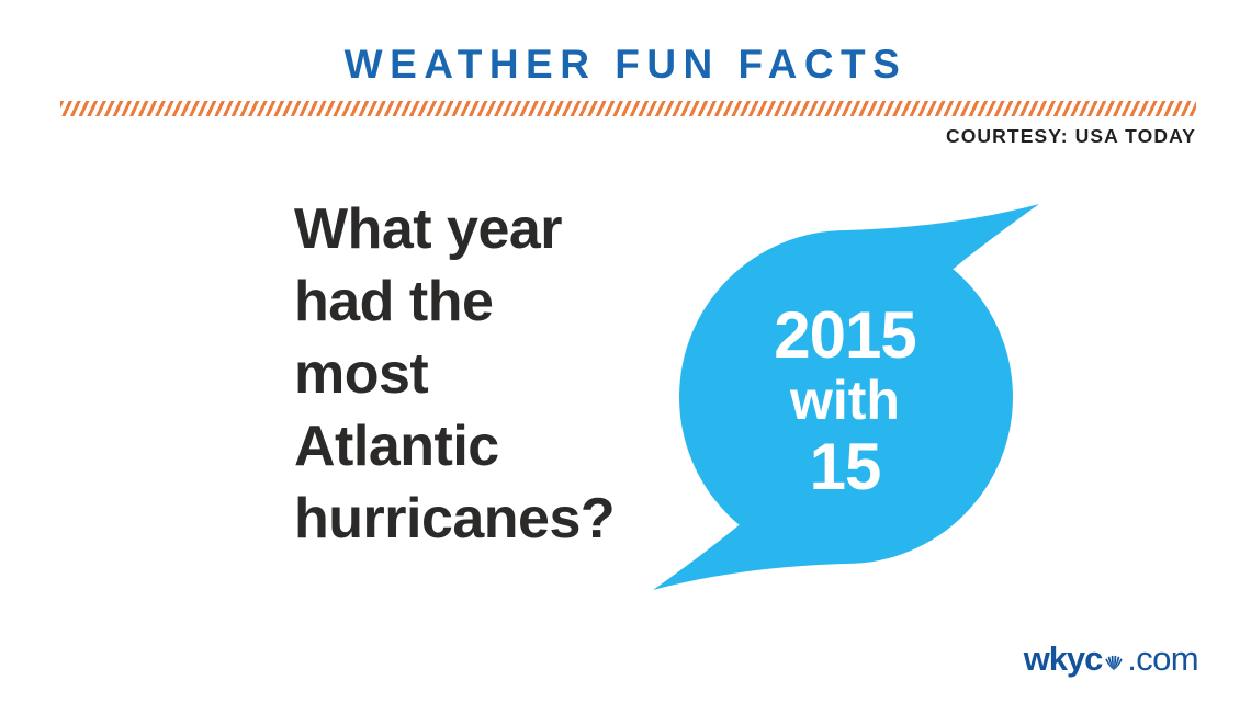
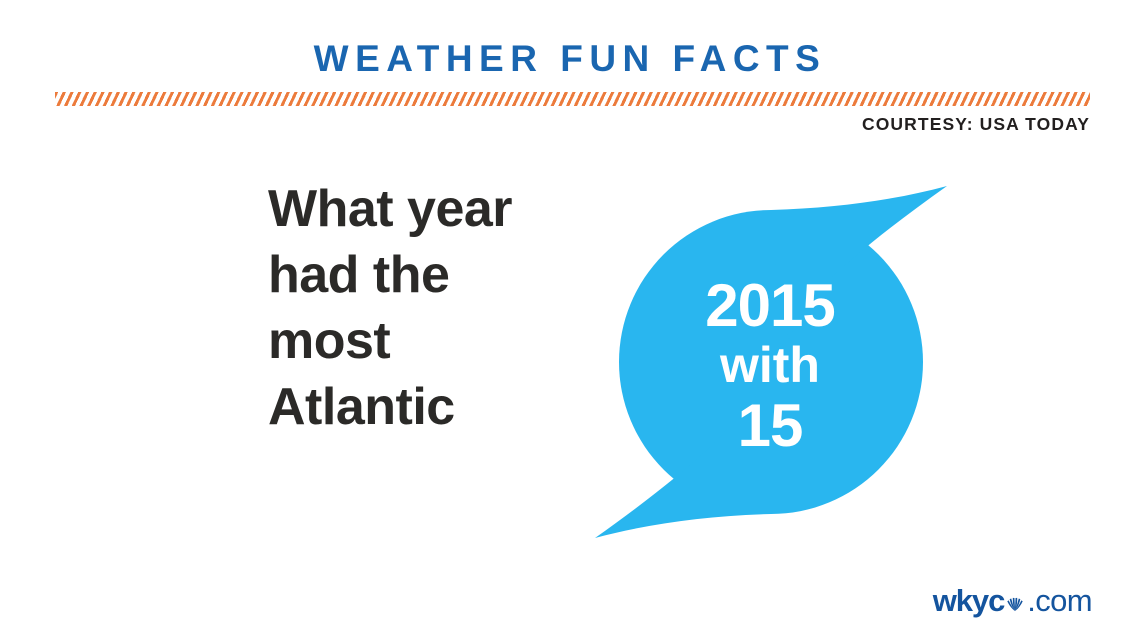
  WEATHER FUN FACTS
  COURTESY: USA TODAY
  What year
  had the
  most
  Atlantic
- hurricanes?
  2015
  with
  15
  wkyc
  .com
